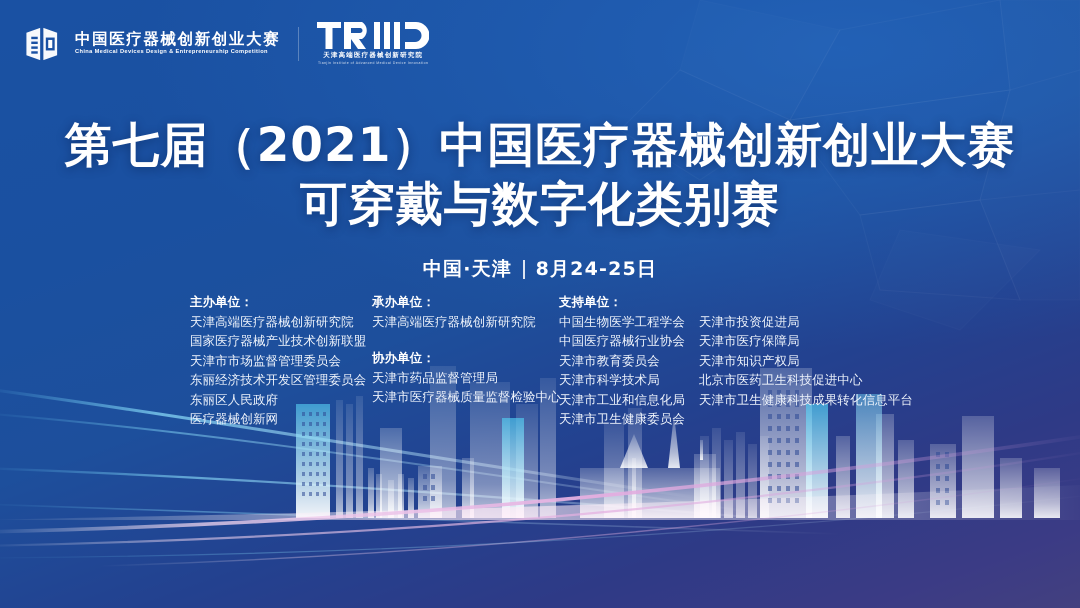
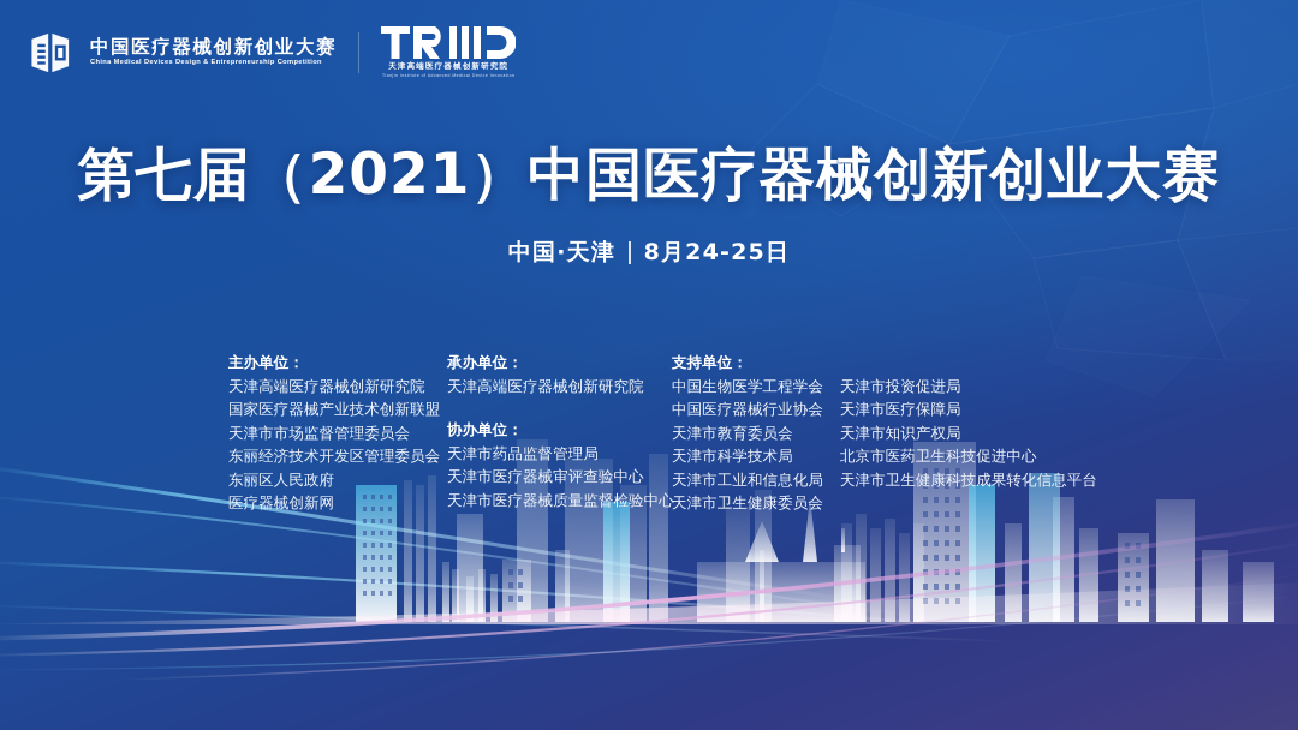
  中国医疗器械创新创业大赛
  第七届（2021）中国医疗器械创新创业大赛
- 可穿戴与数字化类别赛
  中国·天津
  8月24-25日
  主办单位：
  天津高端医疗器械创新研究院
  国家医疗器械产业技术创新联盟
  天津市市场监督管理委员会
  东丽经济技术开发区管理委员会
  东丽区人民政府
  医疗器械创新网
  承办单位：
  天津高端医疗器械创新研究院
  协办单位：
  天津市药品监督管理局
+ 天津市医疗器械审评查验中心
  天津市医疗器械质量监督检验中心
  支持单位：
  中国生物医学工程学会
  中国医疗器械行业协会
  天津市教育委员会
  天津市科学技术局
  天津市工业和信息化局
  天津市卫生健康委员会
  天津市投资促进局
  天津市医疗保障局
  天津市知识产权局
  北京市医药卫生科技促进中心
  天津市卫生健康科技成果转化信息平台
